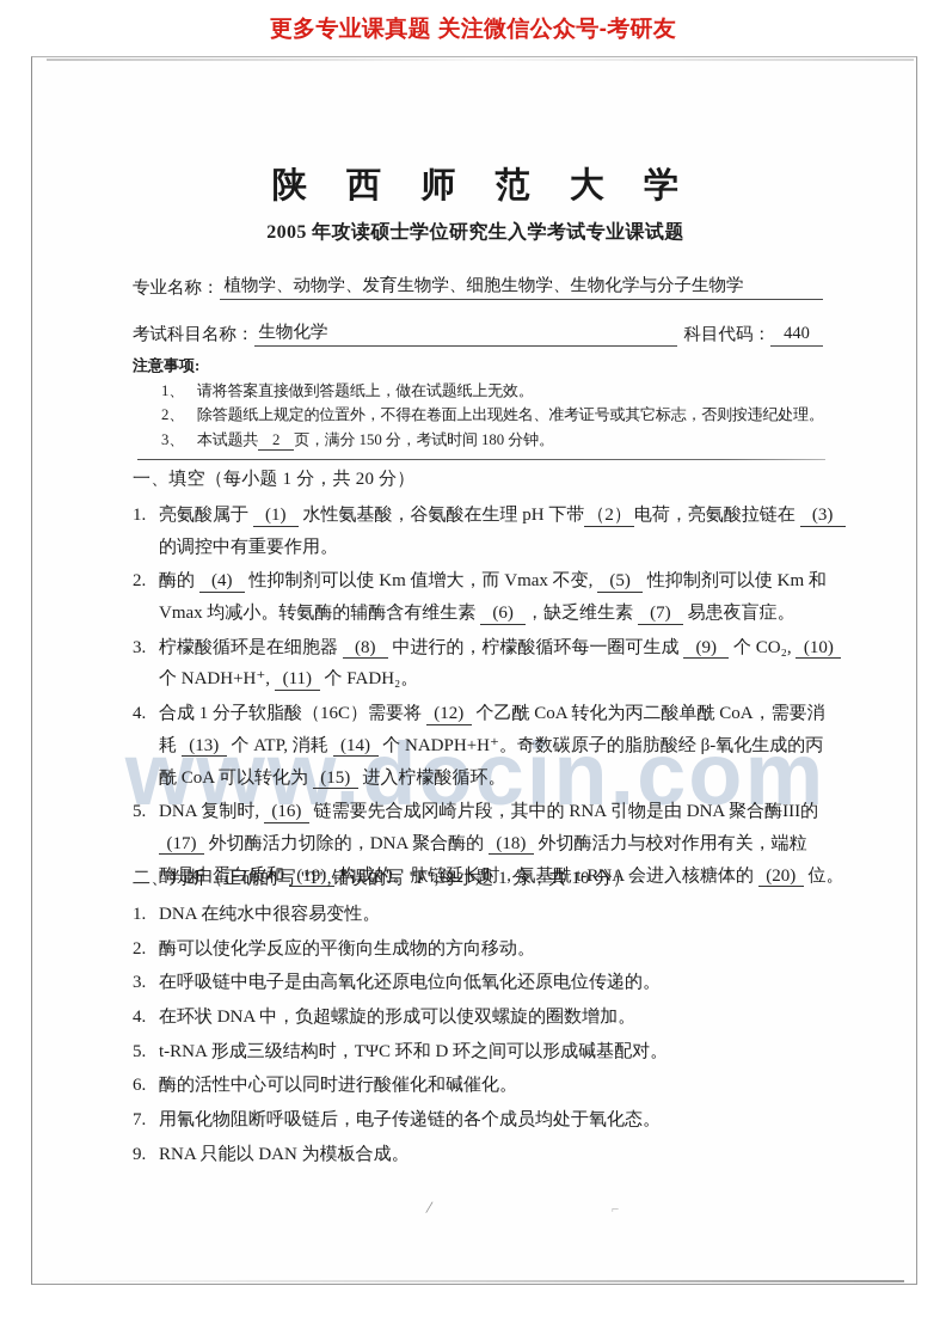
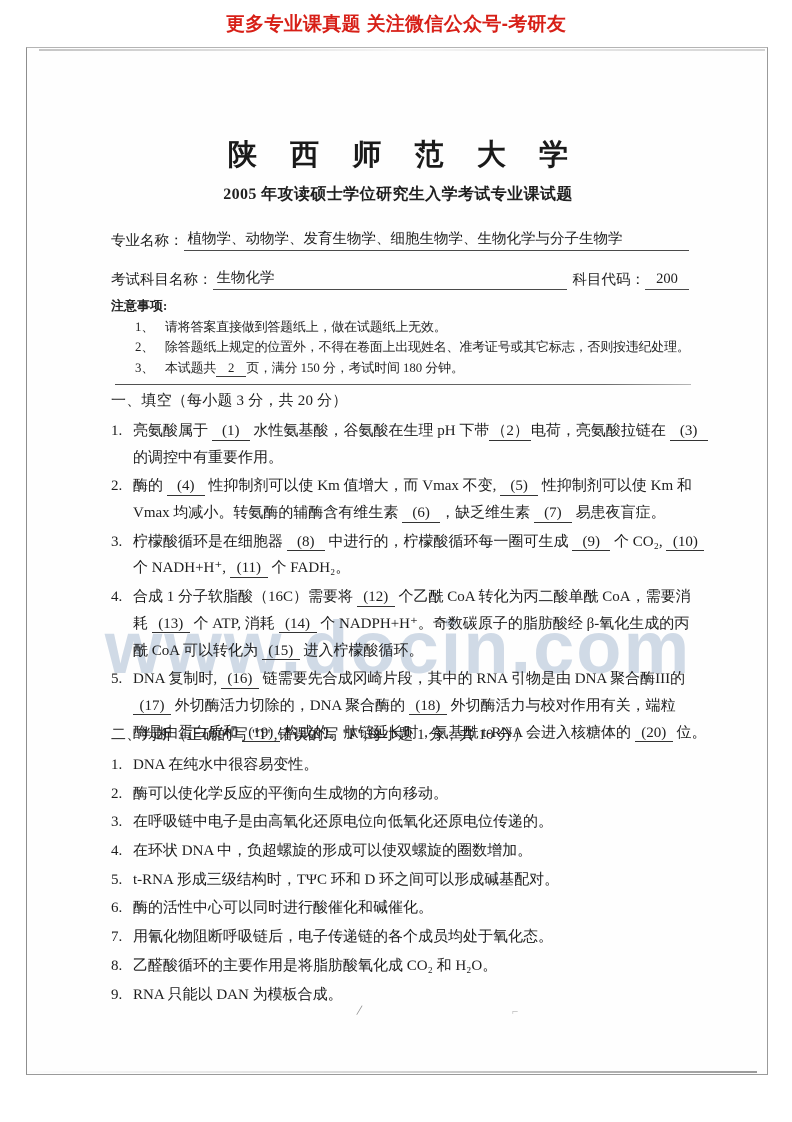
  更多专业课真题 关注微信公众号-考研友
  www.docin.com
  陕 西 师 范 大 学
  2005 年攻读硕士学位研究生入学考试专业课试题
  专业名称：
  植物学、动物学、发育生物学、细胞生物学、生物化学与分子生物学
  考试科目名称：
  生物化学
  科目代码：
- 440
+ 200
  注意事项:
  1、
  请将答案直接做到答题纸上，做在试题纸上无效。
  2、
  除答题纸上规定的位置外，不得在卷面上出现姓名、准考证号或其它标志，否则按违纪处理。
  3、
  本试题共 2 页，满分 150 分，考试时间 180 分钟。
- 一、填空（每小题 1 分，共 20 分）
+ 一、填空（每小题 3 分，共 20 分）
  1.
  亮氨酸属于 (1) 水性氨基酸，谷氨酸在生理 pH 下带 （2） 电荷，亮氨酸拉链在 (3) 的调控中有重要作用。
  2.
  酶的 (4) 性抑制剂可以使 Km 值增大，而 Vmax 不变, (5) 性抑制剂可以使 Km 和 Vmax 均减小。转氨酶的辅酶含有维生素 (6) ，缺乏维生素 (7) 易患夜盲症。
  3.
  柠檬酸循环是在细胞器 (8) 中进行的，柠檬酸循环每一圈可生成 (9) 个 CO₂, (10) 个 NADH+H⁺, (11) 个 FADH₂。
  4.
  合成 1 分子软脂酸（16C）需要将 (12) 个乙酰 CoA 转化为丙二酸单酰 CoA，需要消 耗 (13) 个 ATP, 消耗 (14) 个 NADPH+H⁺。奇数碳原子的脂肪酸经 β-氧化生成的丙 酰 CoA 可以转化为 (15) 进入柠檬酸循环。
  5.
  DNA 复制时, (16) 链需要先合成冈崎片段，其中的 RNA 引物是由 DNA 聚合酶III的 (17) 外切酶活力切除的，DNA 聚合酶的 (18) 外切酶活力与校对作用有关，端粒 酶是由蛋白质和 (19) 构成的。肽链延长时，氨基酰 t-RNA 会进入核糖体的 (20) 位。
  二、判断（正确的写 "T",错误的写 "F",每小题 1 分，共 10 分）
  1.
  DNA 在纯水中很容易变性。
  2.
  酶可以使化学反应的平衡向生成物的方向移动。
  3.
  在呼吸链中电子是由高氧化还原电位向低氧化还原电位传递的。
  4.
  在环状 DNA 中，负超螺旋的形成可以使双螺旋的圈数增加。
  5.
  t-RNA 形成三级结构时，TΨC 环和 D 环之间可以形成碱基配对。
  6.
  酶的活性中心可以同时进行酸催化和碱催化。
  7.
  用氰化物阻断呼吸链后，电子传递链的各个成员均处于氧化态。
+ 8.
+ 乙醛酸循环的主要作用是将脂肪酸氧化成 CO₂ 和 H₂O。
  9.
  RNA 只能以 DAN 为模板合成。
  ⌐
